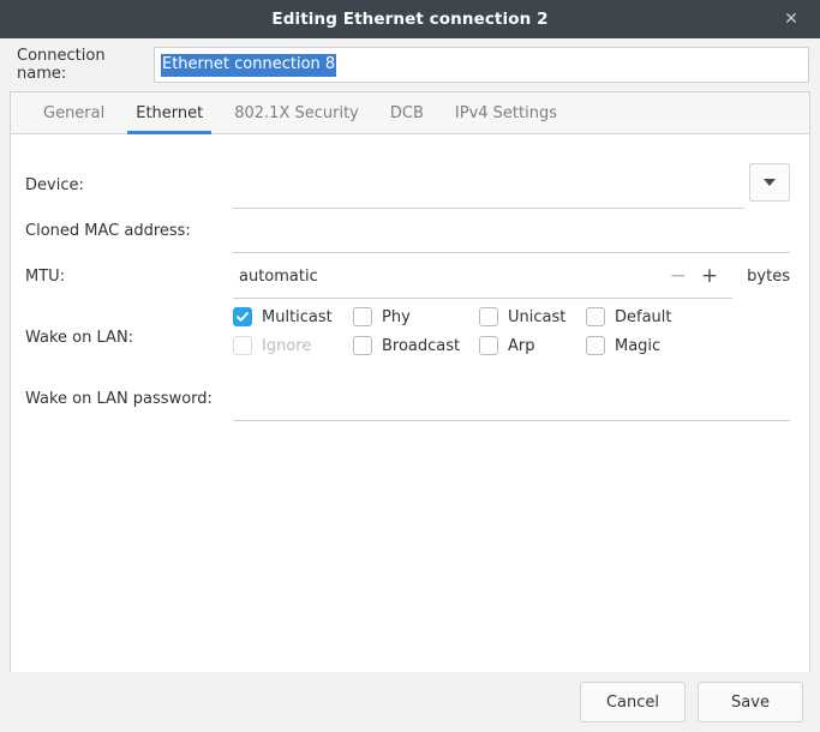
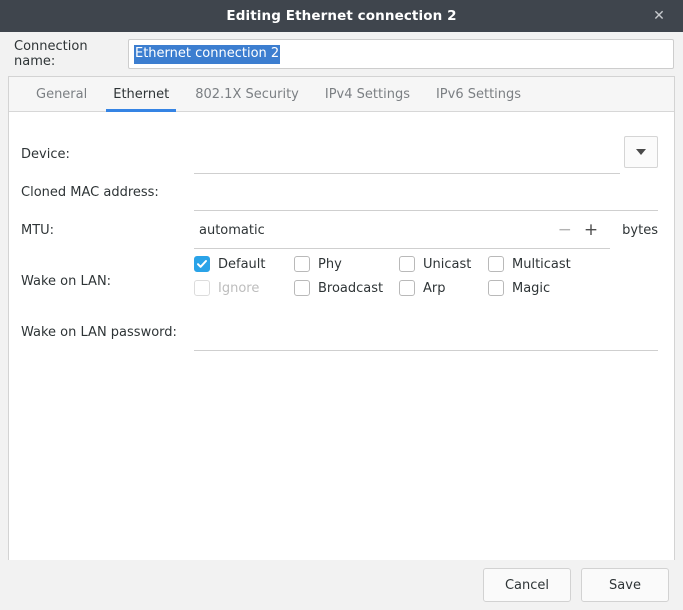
  Editing Ethernet connection 2
  ✕
  Connection name:
- Ethernet connection 8
+ Ethernet connection 2
  General
  Ethernet
  802.1X Security
- DCB
  IPv4 Settings
+ IPv6 Settings
  Device:
  Cloned MAC address:
  MTU:
  automatic
  −
  +
  bytes
  Wake on LAN:
- Multicast
+ Default
  Phy
  Unicast
- Default
+ Multicast
  Ignore
  Broadcast
  Arp
  Magic
  Wake on LAN password:
  Cancel
  Save
